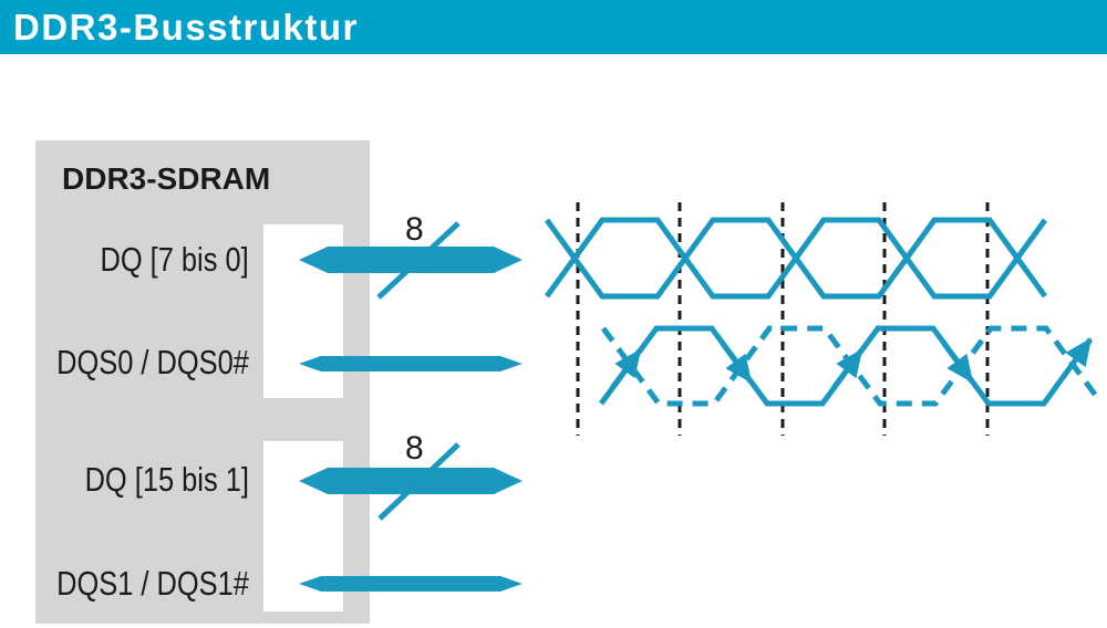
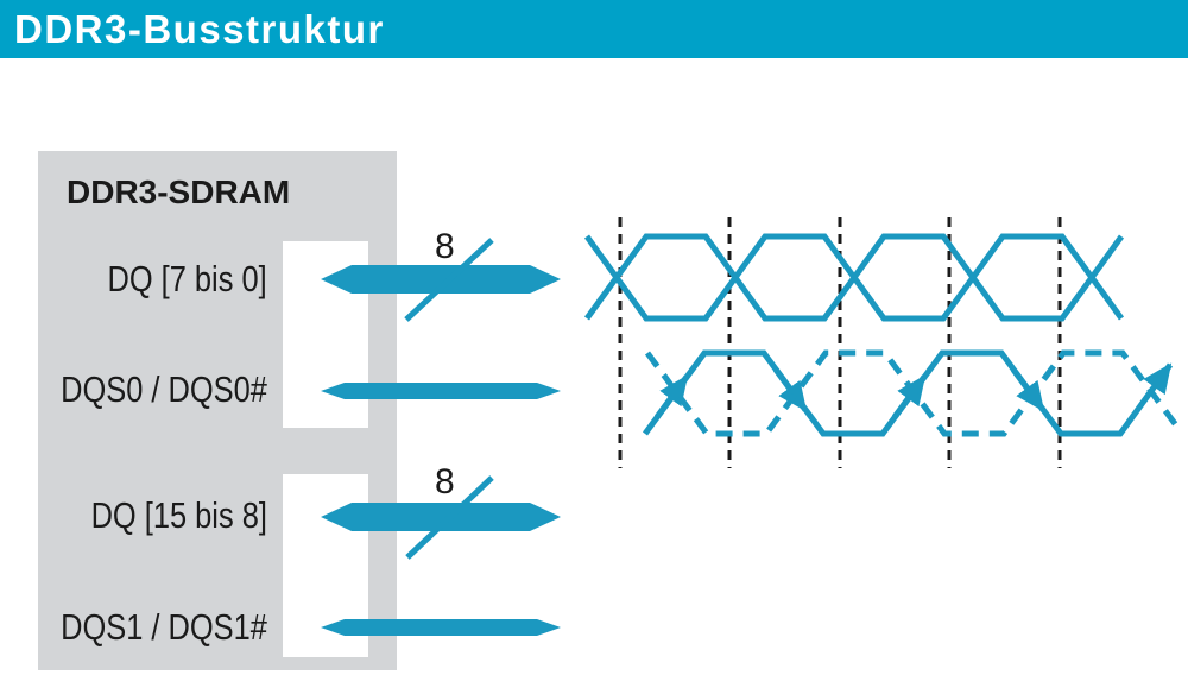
  DDR3-Busstruktur
  DDR3-SDRAM
  DQ [7 bis 0]
  DQS0 / DQS0#
- DQ [15 bis 1]
+ DQ [15 bis 8]
  DQS1 / DQS1#
  8
  8
